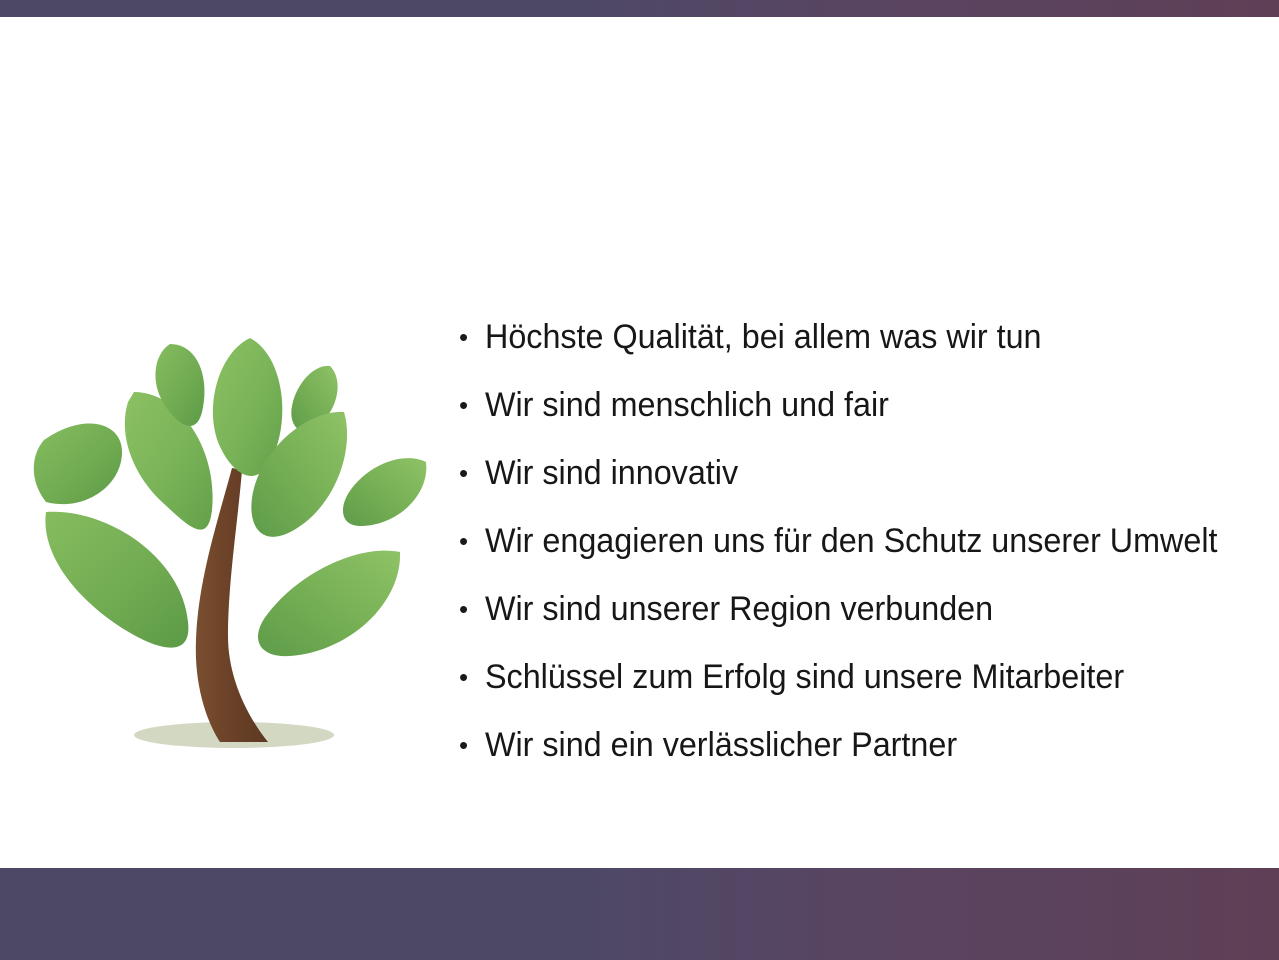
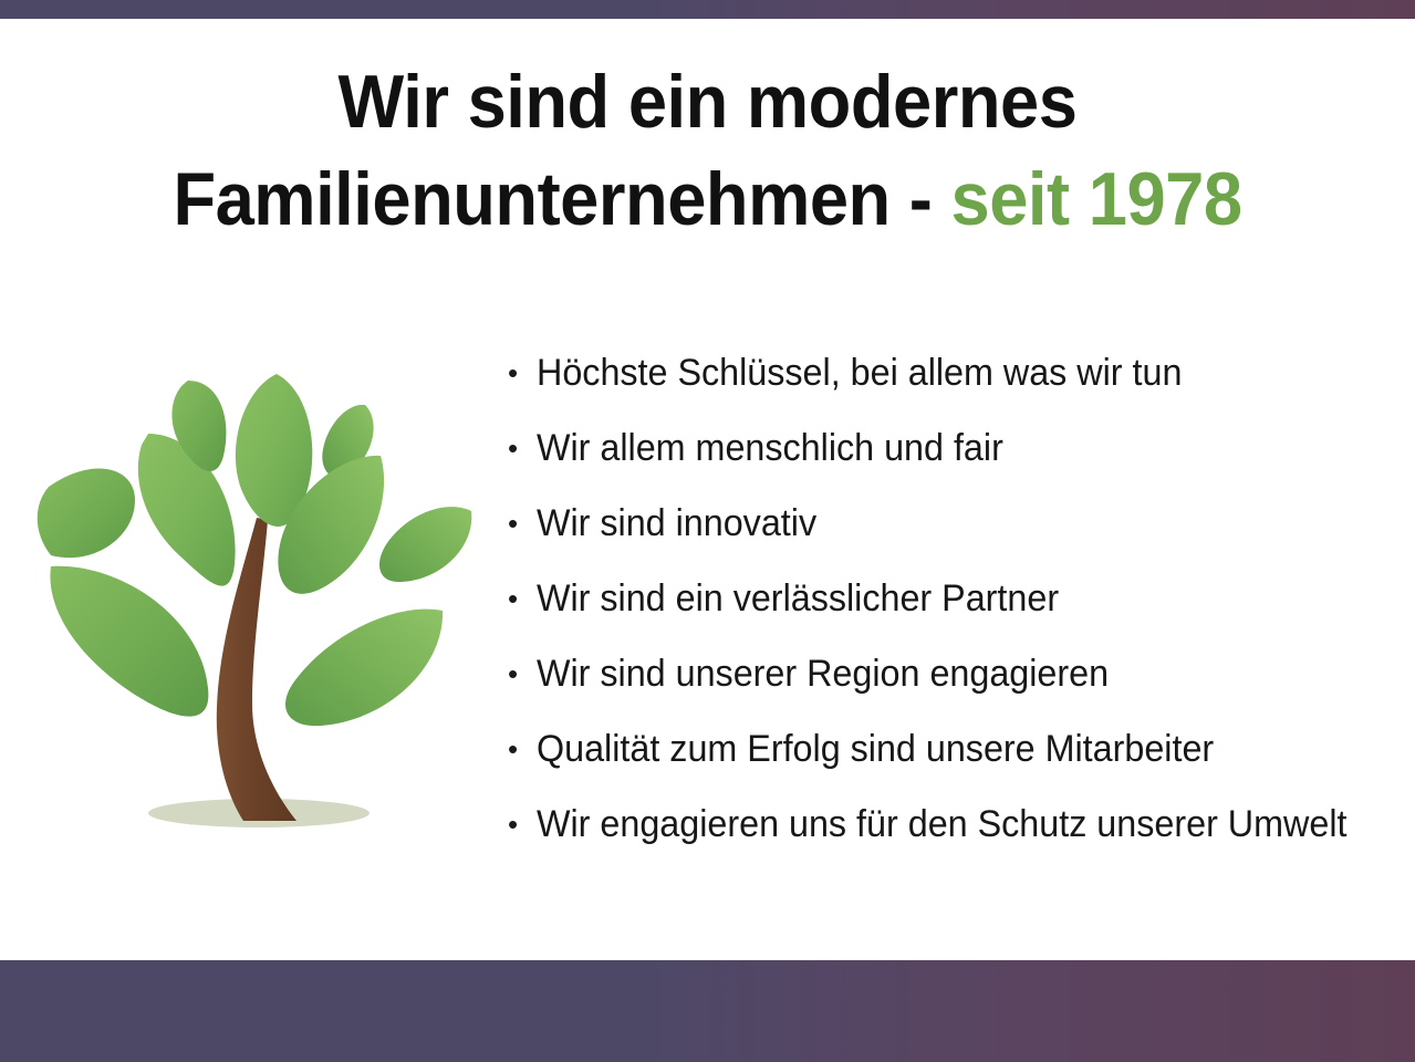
+ Wir sind ein modernes
+ Familienunternehmen - seit 1978
  •
- Höchste Qualität, bei allem was wir tun
+ Höchste Schlüssel, bei allem was wir tun
  •
- Wir sind menschlich und fair
+ Wir allem menschlich und fair
  •
  Wir sind innovativ
  •
- Wir engagieren uns für den Schutz unserer Umwelt
+ Wir sind ein verlässlicher Partner
  •
- Wir sind unserer Region verbunden
+ Wir sind unserer Region engagieren
  •
- Schlüssel zum Erfolg sind unsere Mitarbeiter
+ Qualität zum Erfolg sind unsere Mitarbeiter
  •
- Wir sind ein verlässlicher Partner
+ Wir engagieren uns für den Schutz unserer Umwelt
